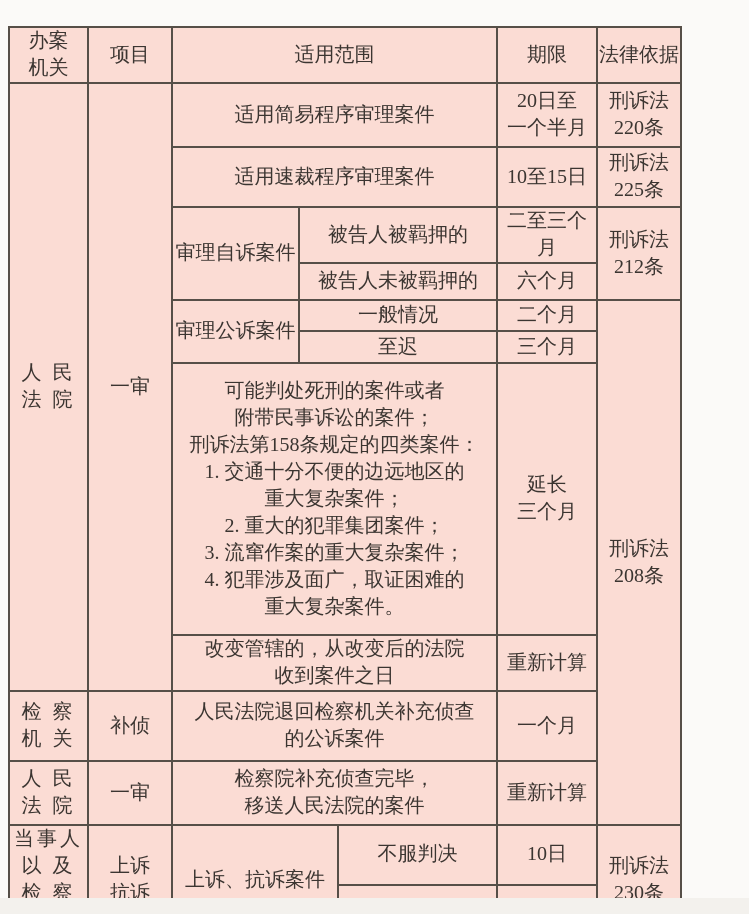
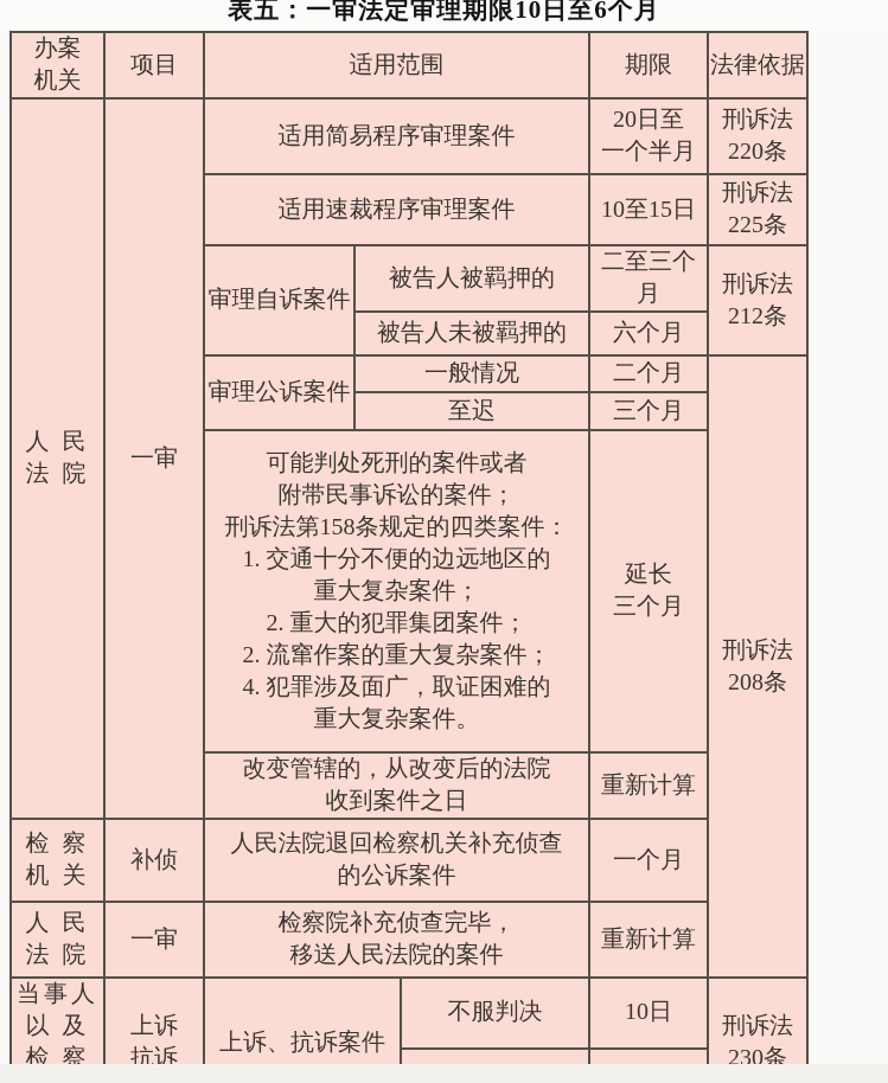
+ 表五：一审法定审理期限10日至6个月
  办案 机关	项目	适用范围	期限	法律依据
  人 民 法 院	一审	适用简易程序审理案件	20日至 一个半月	刑诉法 220条
  适用速裁程序审理案件	10至15日	刑诉法 225条
  审理自诉案件	被告人被羁押的	二至三个月	刑诉法 212条
  被告人未被羁押的	六个月
  审理公诉案件	一般情况	二个月	刑诉法 208条
  至迟	三个月
- 可能判处死刑的案件或者 附带民事诉讼的案件； 刑诉法第158条规定的四类案件： 1. 交通十分不便的边远地区的 重大复杂案件； 2. 重大的犯罪集团案件； 3. 流窜作案的重大复杂案件； 4. 犯罪涉及面广，取证困难的 重大复杂案件。	延长 三个月
+ 可能判处死刑的案件或者 附带民事诉讼的案件； 刑诉法第158条规定的四类案件： 1. 交通十分不便的边远地区的 重大复杂案件； 2. 重大的犯罪集团案件； 2. 流窜作案的重大复杂案件； 4. 犯罪涉及面广，取证困难的 重大复杂案件。	延长 三个月
  改变管辖的，从改变后的法院 收到案件之日	重新计算
  检 察 机 关	补侦	人民法院退回检察机关补充侦查 的公诉案件	一个月
  人 民 法 院	一审	检察院补充侦查完毕， 移送人民法院的案件	重新计算
  当事人 以 及 检 察	上诉 抗诉	上诉、抗诉案件	不服判决	10日	刑诉法 230条
